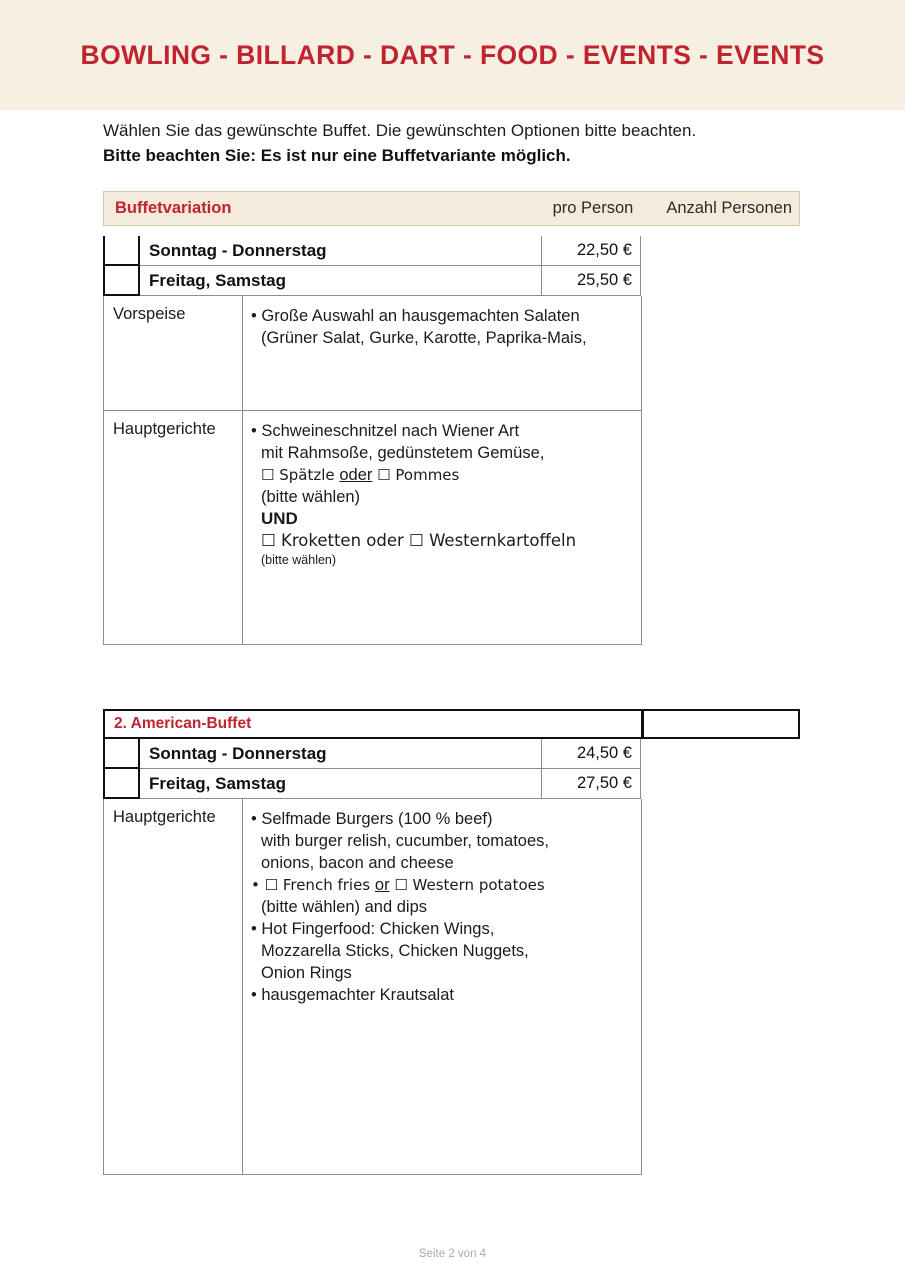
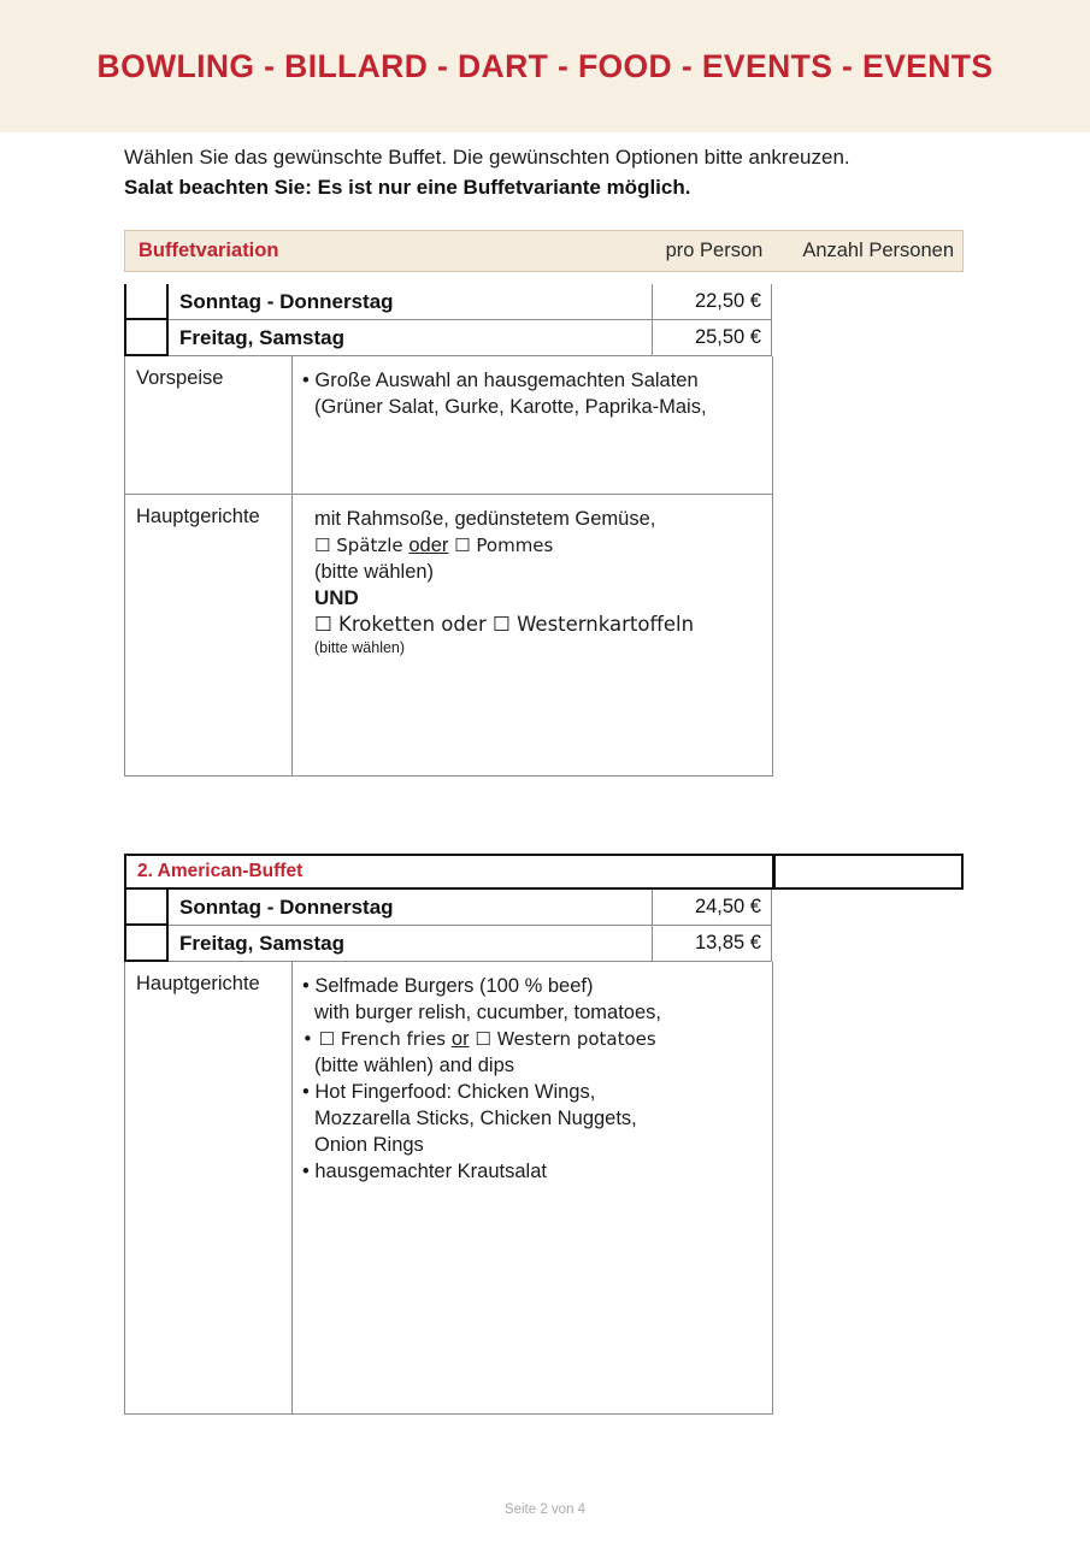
  BOWLING - BILLARD - DART - FOOD - EVENTS - EVENTS
- Wählen Sie das gewünschte Buffet. Die gewünschten Optionen bitte beachten.
+ Wählen Sie das gewünschte Buffet. Die gewünschten Optionen bitte ankreuzen.
- Bitte beachten Sie: Es ist nur eine Buffetvariante möglich.
+ Salat beachten Sie: Es ist nur eine Buffetvariante möglich.
  Buffetvariation
  pro Person
  Anzahl Personen
  Sonntag - Donnerstag
  22,50 €
  Freitag, Samstag
  25,50 €
  Vorspeise
  • Große Auswahl an hausgemachten Salaten
  (Grüner Salat, Gurke, Karotte, Paprika-Mais,
  Hauptgerichte
- • Schweineschnitzel nach Wiener Art
  mit Rahmsoße, gedünstetem Gemüse,
  ☐ Spätzle oder ☐ Pommes
  (bitte wählen)
  UND
  ☐ Kroketten oder ☐ Westernkartoffeln
  (bitte wählen)
  2. American-Buffet
  Sonntag - Donnerstag
  24,50 €
  Freitag, Samstag
- 27,50 €
+ 13,85 €
  Hauptgerichte
  • Selfmade Burgers (100 % beef)
  with burger relish, cucumber, tomatoes,
- onions, bacon and cheese
  • ☐ French fries or ☐ Western potatoes
  (bitte wählen) and dips
  • Hot Fingerfood: Chicken Wings,
  Mozzarella Sticks, Chicken Nuggets,
  Onion Rings
  • hausgemachter Krautsalat
  Seite 2 von 4
